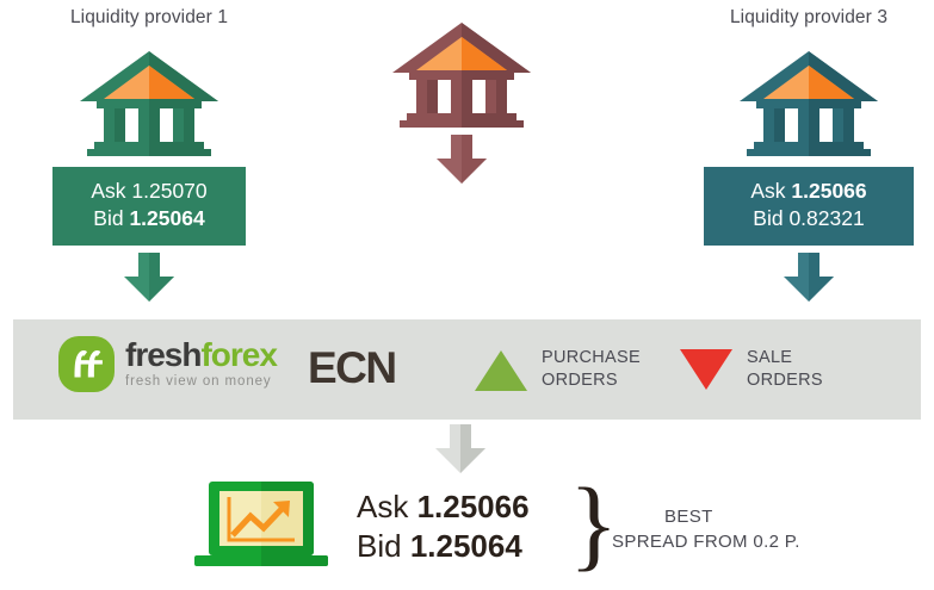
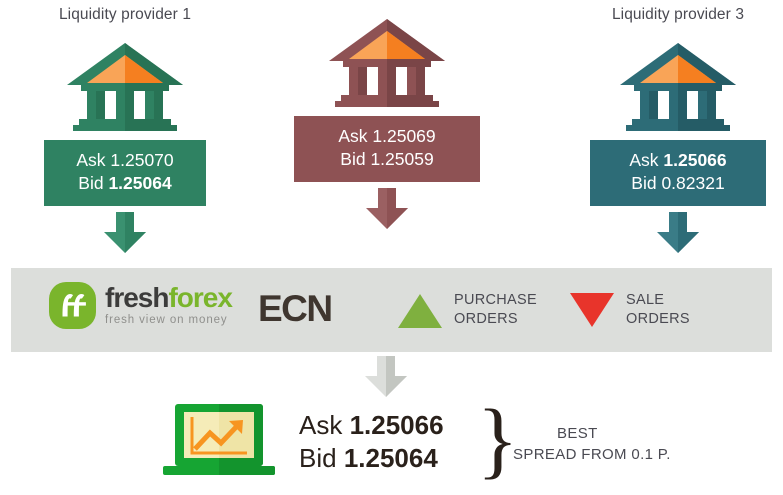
  Liquidity provider 1
  Ask 1.25070
  Bid 1.25064
+ Ask 1.25069
+ Bid 1.25059
  Liquidity provider 3
  Ask 1.25066
  Bid 0.82321
  freshforex
  fresh view on money
  ECN
  PURCHASE
  ORDERS
  SALE
  ORDERS
  Ask 1.25066
  Bid 1.25064
  }
  BEST
- SPREAD FROM 0.2 P.
+ SPREAD FROM 0.1 P.
